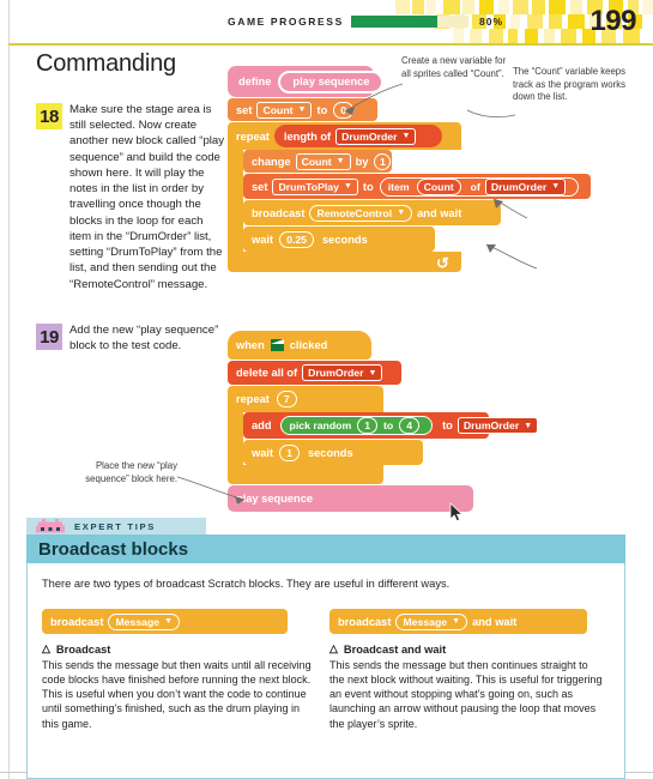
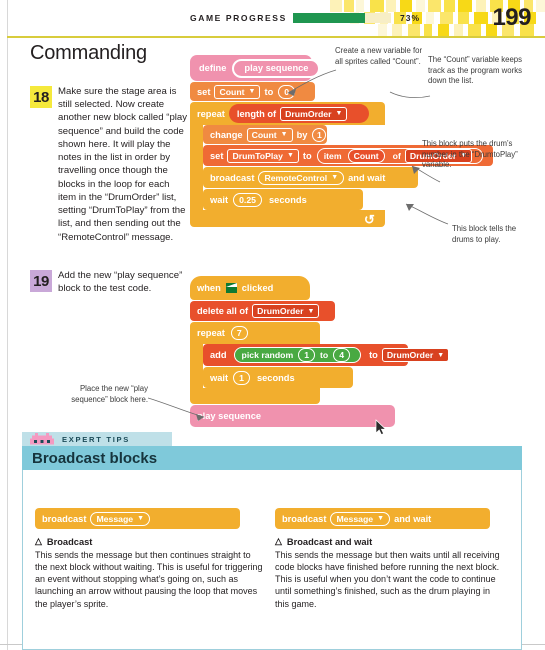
  GAME PROGRESS
- 80%
+ 73%
  199
  Commanding
  18
  Make sure the stage area is still selected. Now create another new block called “play sequence” and build the code shown here. It will play the notes in the list in order by travelling once though the blocks in the loop for each item in the “DrumOrder” list, setting “DrumToPlay” from the list, and then sending out the “RemoteControl” message.
  19
  Add the new “play sequence” block to the test code.
  define
  play sequence
  set
  Count
  to
  0
  repeat
  length of
  DrumOrder
  change
  Count
  by
  1
  set
  DrumToPlay
  to
  item
  Count
  of
  DrumOrder
  broadcast
  RemoteControl
  and wait
  wait
  0.25
  seconds
  when
  clicked
  delete all of
  DrumOrder
  repeat
  7
  add
  pick random
  1
  to
  4
  to
  DrumOrder
  wait
  1
  seconds
  lay sequence
  Create a new variable for all sprites called “Count”.
  The “Count” variable keeps track as the program works down the list.
+ This block puts the drum’s number in the “DrumtoPlay” variable.
+ This block tells the drums to play.
  Place the new “play sequence” block here.
  EXPERT TIPS
  Broadcast blocks
- There are two types of broadcast Scratch blocks. They are useful in different ways.
  broadcast
  Message
  △
  Broadcast
- This sends the message but then waits until all receiving code blocks have finished before running the next block. This is useful when you don’t want the code to continue until something’s finished, such as the drum playing in this game.
+ This sends the message but then continues straight to the next block without waiting. This is useful for triggering an event without stopping what’s going on, such as launching an arrow without pausing the loop that moves the player’s sprite.
  broadcast
  Message
  and wait
  △
  Broadcast and wait
- This sends the message but then continues straight to the next block without waiting. This is useful for triggering an event without stopping what’s going on, such as launching an arrow without pausing the loop that moves the player’s sprite.
+ This sends the message but then waits until all receiving code blocks have finished before running the next block. This is useful when you don’t want the code to continue until something’s finished, such as the drum playing in this game.
